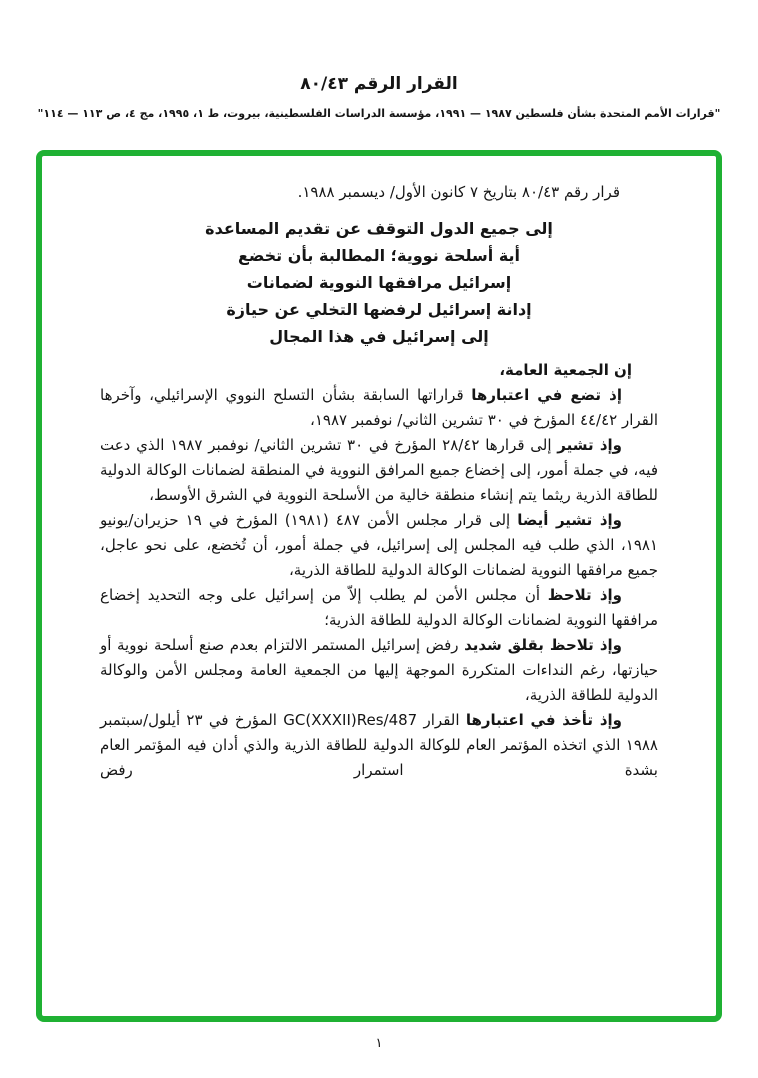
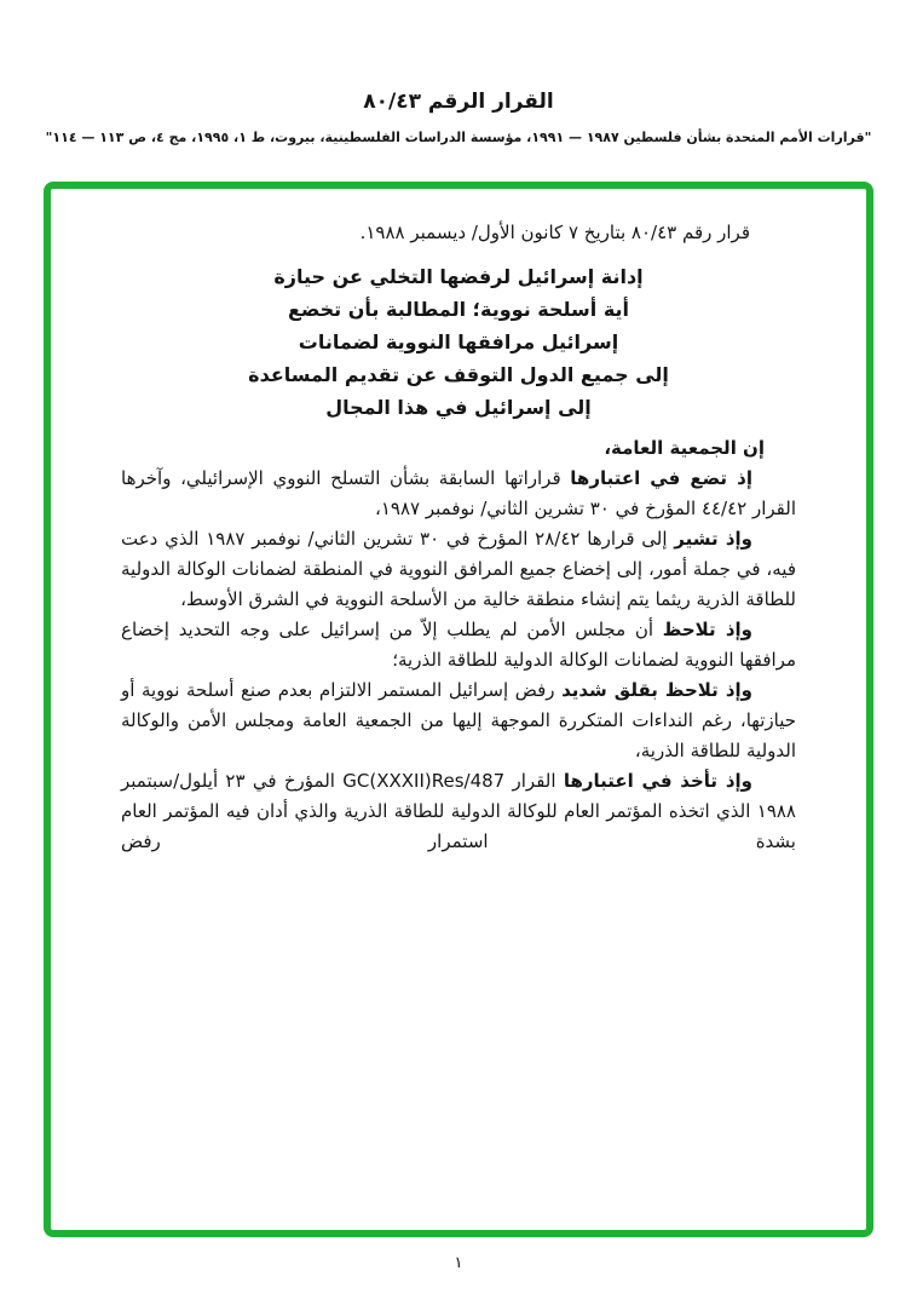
  القرار الرقم ٨٠/٤٣
  "قرارات الأمم المتحدة بشأن فلسطين ١٩٨٧ — ١٩٩١، مؤسسة الدراسات الفلسطينية، بيروت، ط ١، ١٩٩٥، مج ٤، ص ١١٣ — ١١٤"
  قرار رقم ٨٠/٤٣ بتاريخ ٧ كانون الأول/ ديسمبر ١٩٨٨.
- إلى جميع الدول التوقف عن تقديم المساعدة
+ إدانة إسرائيل لرفضها التخلي عن حيازة
  أية أسلحة نووية؛ المطالبة بأن تخضع
  إسرائيل مرافقها النووية لضمانات
- إدانة إسرائيل لرفضها التخلي عن حيازة
+ إلى جميع الدول التوقف عن تقديم المساعدة
  إلى إسرائيل في هذا المجال
  إن الجمعية العامة،
  إذ تضع في اعتبارها قراراتها السابقة بشأن التسلح النووي الإسرائيلي، وآخرها القرار ٤٤/٤٢ المؤرخ في ٣٠ تشرين الثاني/ نوفمبر ١٩٨٧،
  وإذ تشير إلى قرارها ٢٨/٤٢ المؤرخ في ٣٠ تشرين الثاني/ نوفمبر ١٩٨٧ الذي دعت فيه، في جملة أمور، إلى إخضاع جميع المرافق النووية في المنطقة لضمانات الوكالة الدولية للطاقة الذرية ريثما يتم إنشاء منطقة خالية من الأسلحة النووية في الشرق الأوسط،
- وإذ تشير أيضا إلى قرار مجلس الأمن ٤٨٧ (١٩٨١) المؤرخ في ١٩ حزيران/يونيو ١٩٨١، الذي طلب فيه المجلس إلى إسرائيل، في جملة أمور، أن تُخضع، على نحو عاجل، جميع مرافقها النووية لضمانات الوكالة الدولية للطاقة الذرية،
  وإذ تلاحظ أن مجلس الأمن لم يطلب إلاّ من إسرائيل على وجه التحديد إخضاع مرافقها النووية لضمانات الوكالة الدولية للطاقة الذرية؛
  وإذ تلاحظ بقلق شديد رفض إسرائيل المستمر الالتزام بعدم صنع أسلحة نووية أو حيازتها، رغم النداءات المتكررة الموجهة إليها من الجمعية العامة ومجلس الأمن والوكالة الدولية للطاقة الذرية،
  وإذ تأخذ في اعتبارها القرار GC(XXXII)Res/487 المؤرخ في ٢٣ أيلول/سبتمبر ١٩٨٨ الذي اتخذه المؤتمر العام للوكالة الدولية للطاقة الذرية والذي أدان فيه المؤتمر العام بشدة استمرار رفض
  ١
